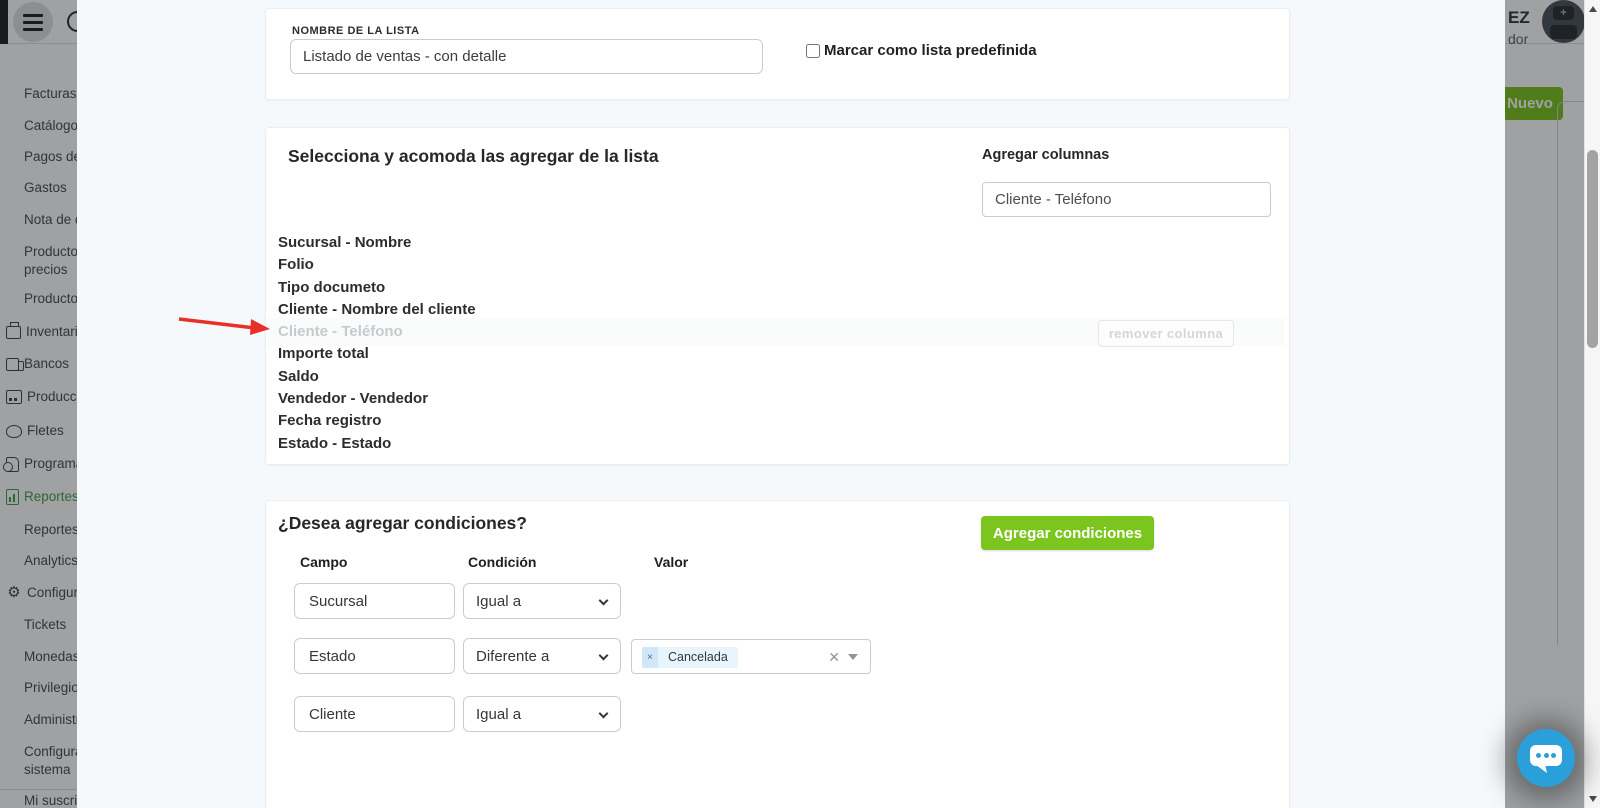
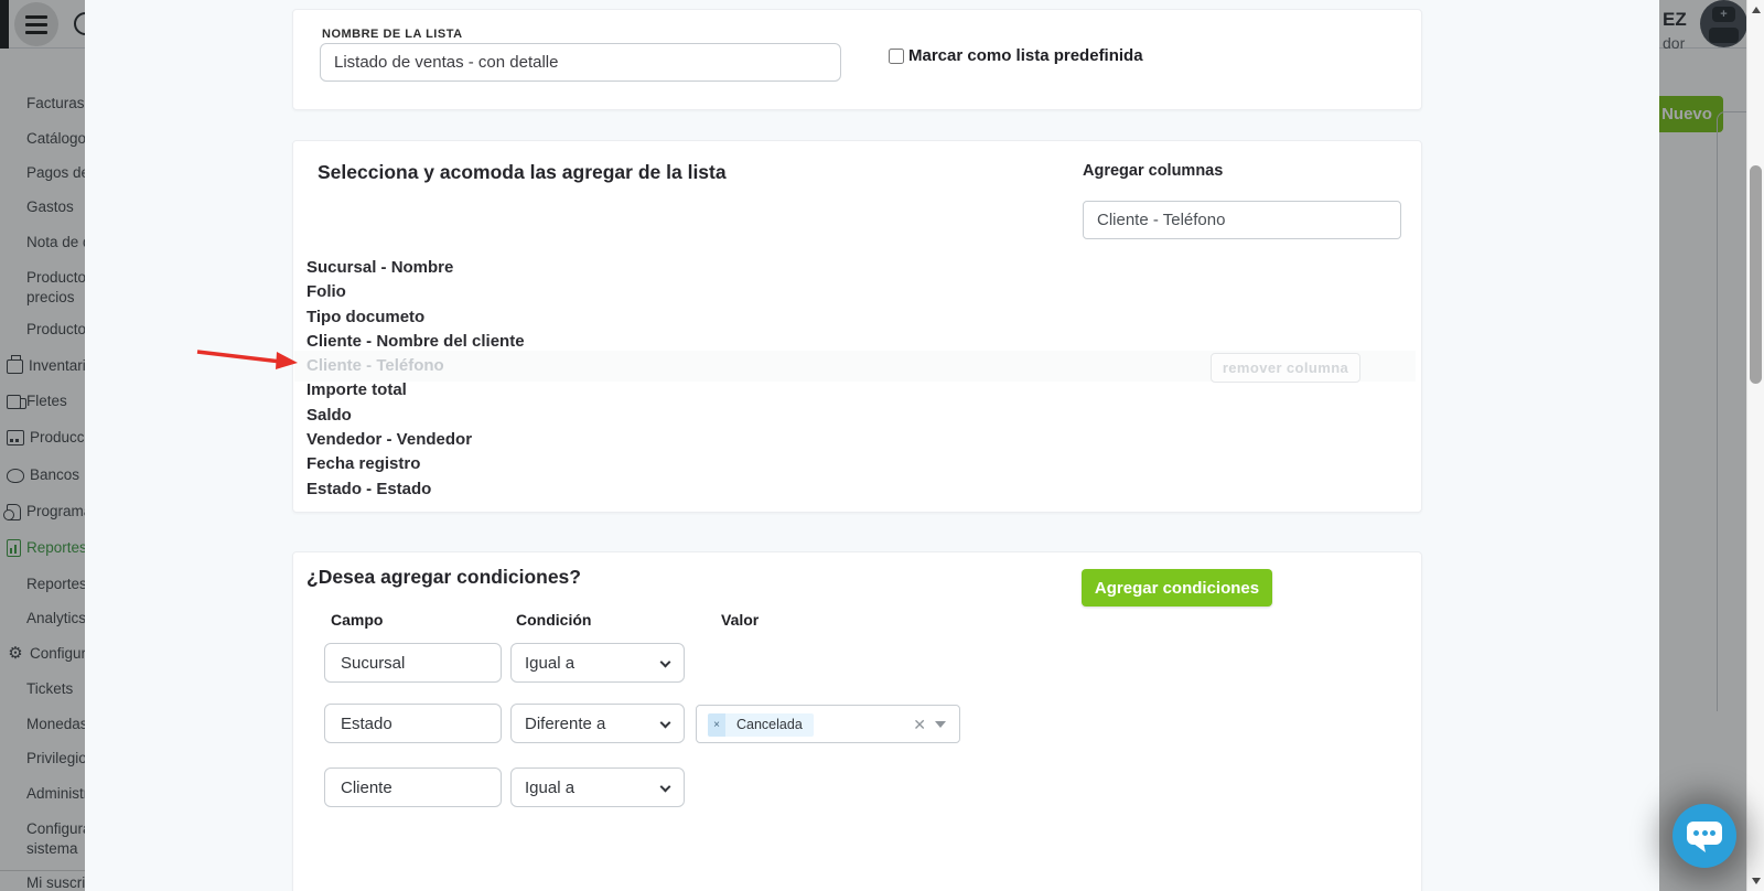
  EZ
  dor
  +
  Facturas
  Catálogo
  Pagos d
  Gastos
  Nota de
  Producto
  precios
  Producto
  Inventar
- Bancos
+ Fletes
  Producc
- Fletes
+ Bancos
  Program
  Reportes
  Reportes
  Analytics
  ⚙
  Configur
  Tickets
  Moneda
  Privilegio
  Administ
  Configur
  sistema
  Mi suscri
  Nuevo
  NOMBRE DE LA LISTA
  Listado de ventas - con detalle
  Marcar como lista predefinida
  Selecciona y acomoda las agregar de la lista
  Agregar columnas
  Cliente - Teléfono
  Sucursal - Nombre
  Folio
  Tipo documeto
  Cliente - Nombre del cliente
  Cliente - Teléfono
  Importe total
  Saldo
  Vendedor - Vendedor
  Fecha registro
  Estado - Estado
  remover columna
  ¿Desea agregar condiciones?
  Agregar condiciones
  Campo
  Condición
  Valor
  Sucursal
  Igual a
  Estado
  Diferente a
  ×
  Cancelada
  ✕
  Cliente
  Igual a
